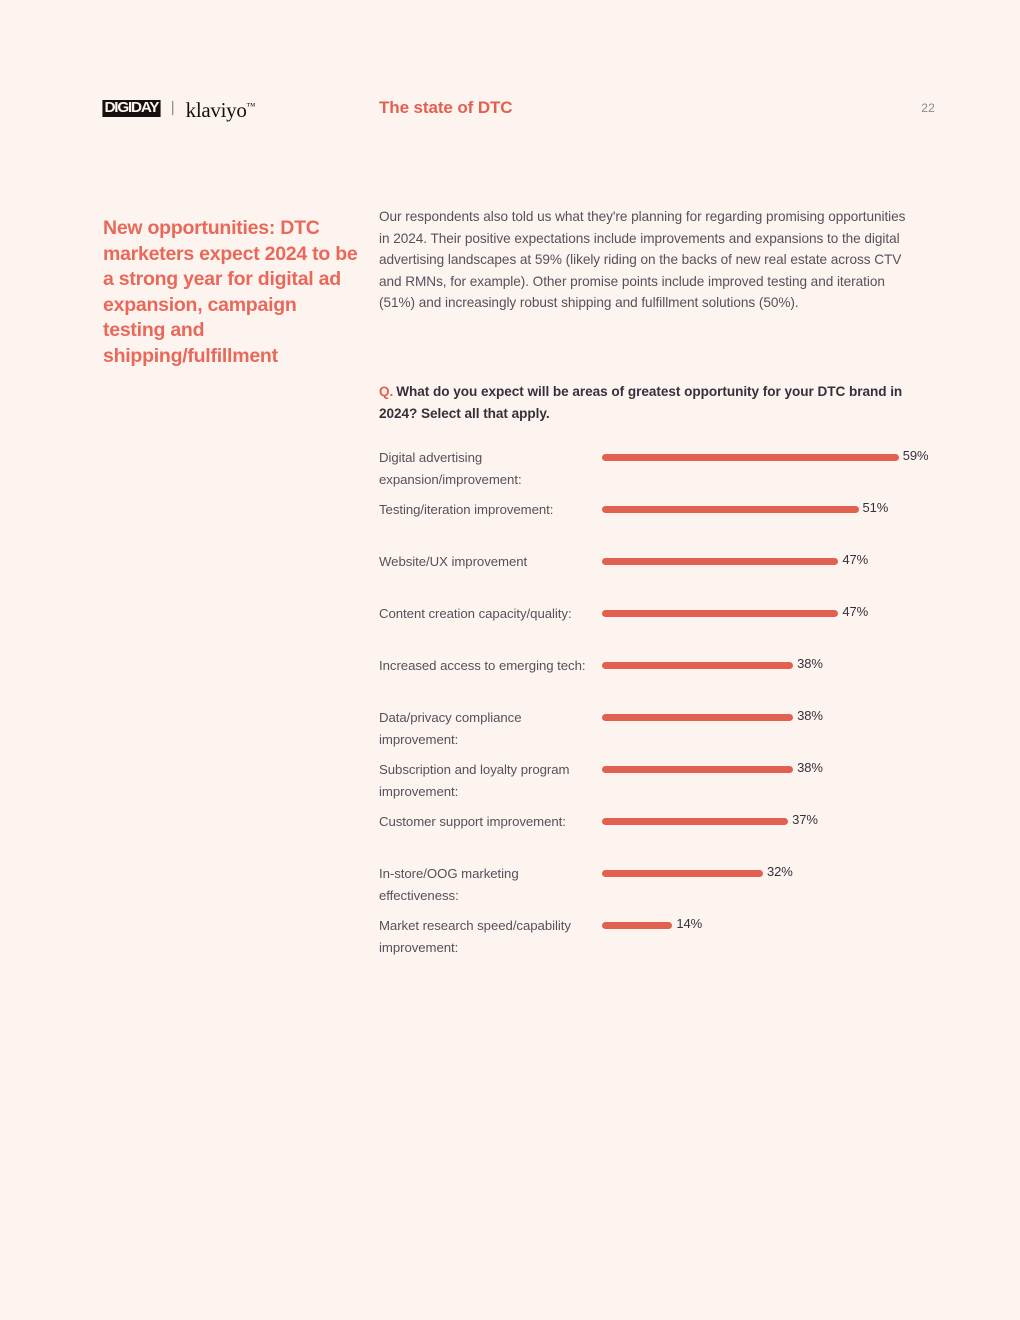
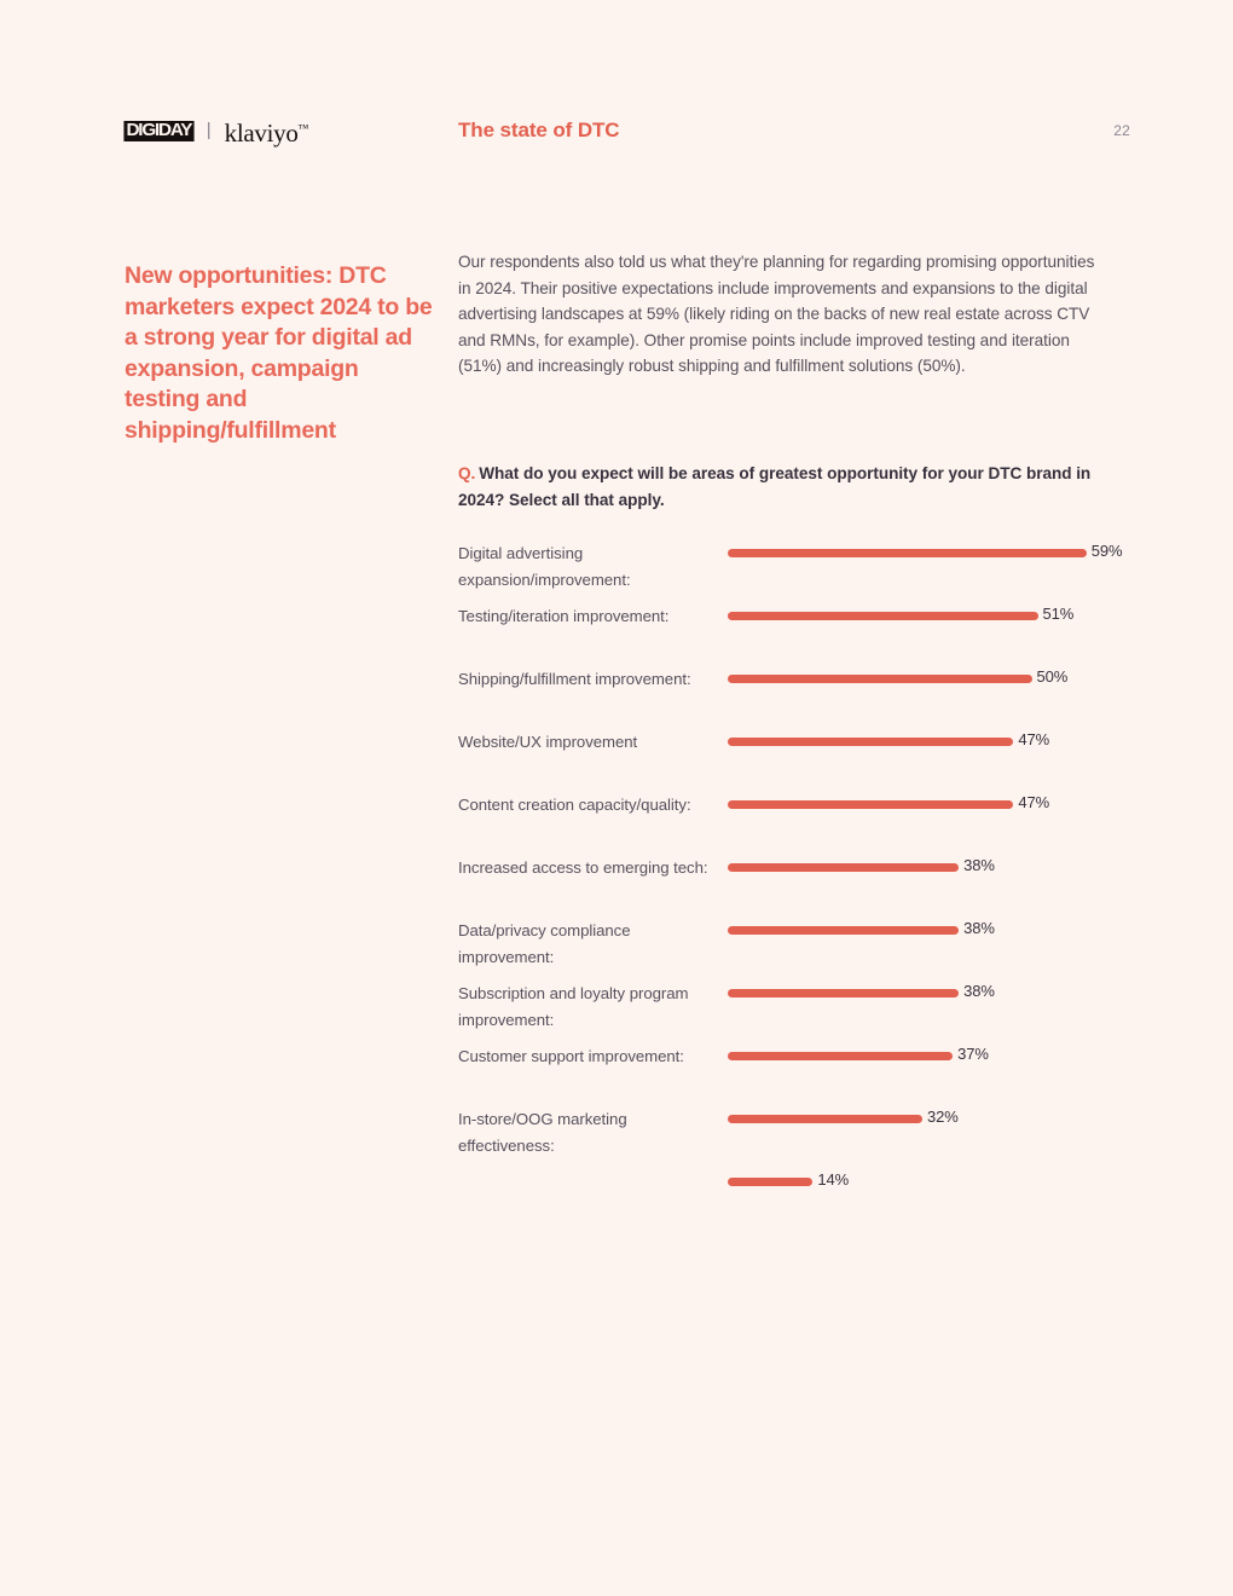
  DIGIDAY
  |
  klaviyo™
  The state of DTC
  22
  New opportunities: DTC marketers expect 2024 to be a strong year for digital ad expansion, campaign testing and shipping/fulfillment
  Our respondents also told us what they're planning for regarding promising opportunities in 2024. Their positive expectations include improvements and expansions to the digital advertising landscapes at 59% (likely riding on the backs of new real estate across CTV and RMNs, for example). Other promise points include improved testing and iteration (51%) and increasingly robust shipping and fulfillment solutions (50%).
  Q. What do you expect will be areas of greatest opportunity for your DTC brand in 2024? Select all that apply.
  Digital advertising expansion/improvement:
  59%
  Testing/iteration improvement:
  51%
+ Shipping/fulfillment improvement:
+ 50%
  Website/UX improvement
  47%
  Content creation capacity/quality:
  47%
  Increased access to emerging tech:
  38%
  Data/privacy compliance improvement:
  38%
  Subscription and loyalty program improvement:
  38%
  Customer support improvement:
  37%
  In-store/OOG marketing effectiveness:
  32%
- Market research speed/capability improvement:
  14%
